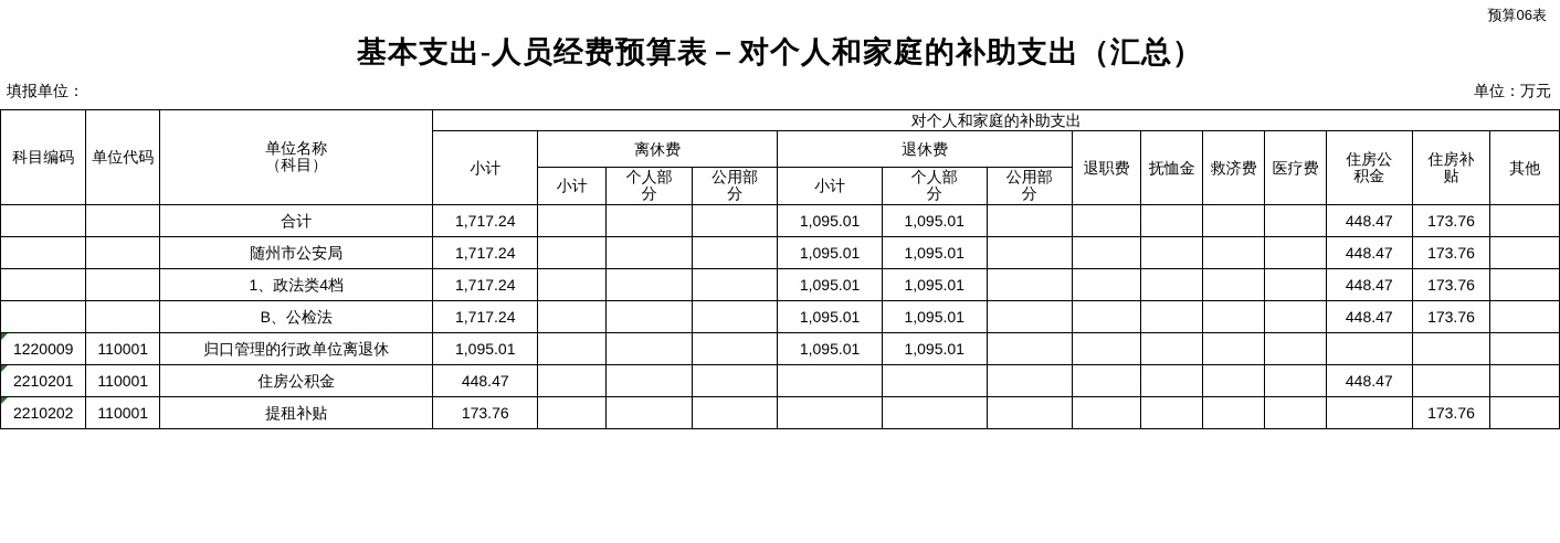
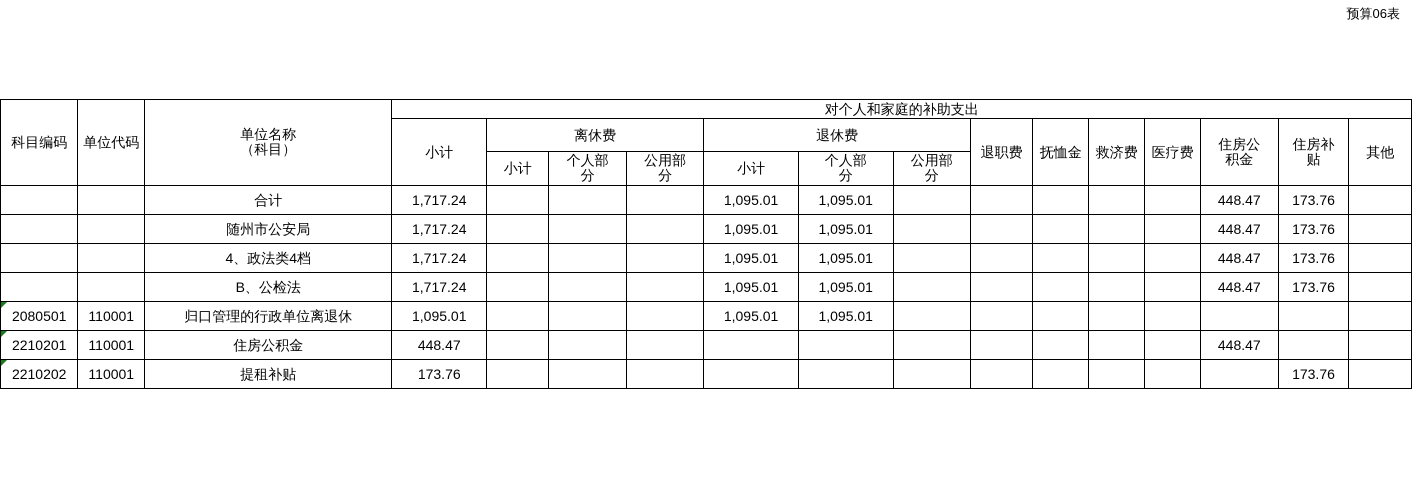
  预算06表
- 基本支出-人员经费预算表－对个人和家庭的补助支出（汇总）
- 填报单位：
- 单位：万元
  科目编码	单位代码	单位名称 （科目）	对个人和家庭的补助支出
  小计	离休费	退休费	退职费	抚恤金	救济费	医疗费	住房公 积金	住房补 贴	其他
  小计	个人部 分	公用部 分	小计	个人部 分	公用部 分
  		合计	1,717.24				1,095.01	1,095.01						448.47	173.76
  		随州市公安局	1,717.24				1,095.01	1,095.01						448.47	173.76
- 		1、政法类4档	1,717.24				1,095.01	1,095.01						448.47	173.76
+ 		4、政法类4档	1,717.24				1,095.01	1,095.01						448.47	173.76
  		B、公检法	1,717.24				1,095.01	1,095.01						448.47	173.76
- 1220009	110001	归口管理的行政单位离退休	1,095.01				1,095.01	1,095.01
+ 2080501	110001	归口管理的行政单位离退休	1,095.01				1,095.01	1,095.01
  2210201	110001	住房公积金	448.47											448.47
  2210202	110001	提租补贴	173.76												173.76
